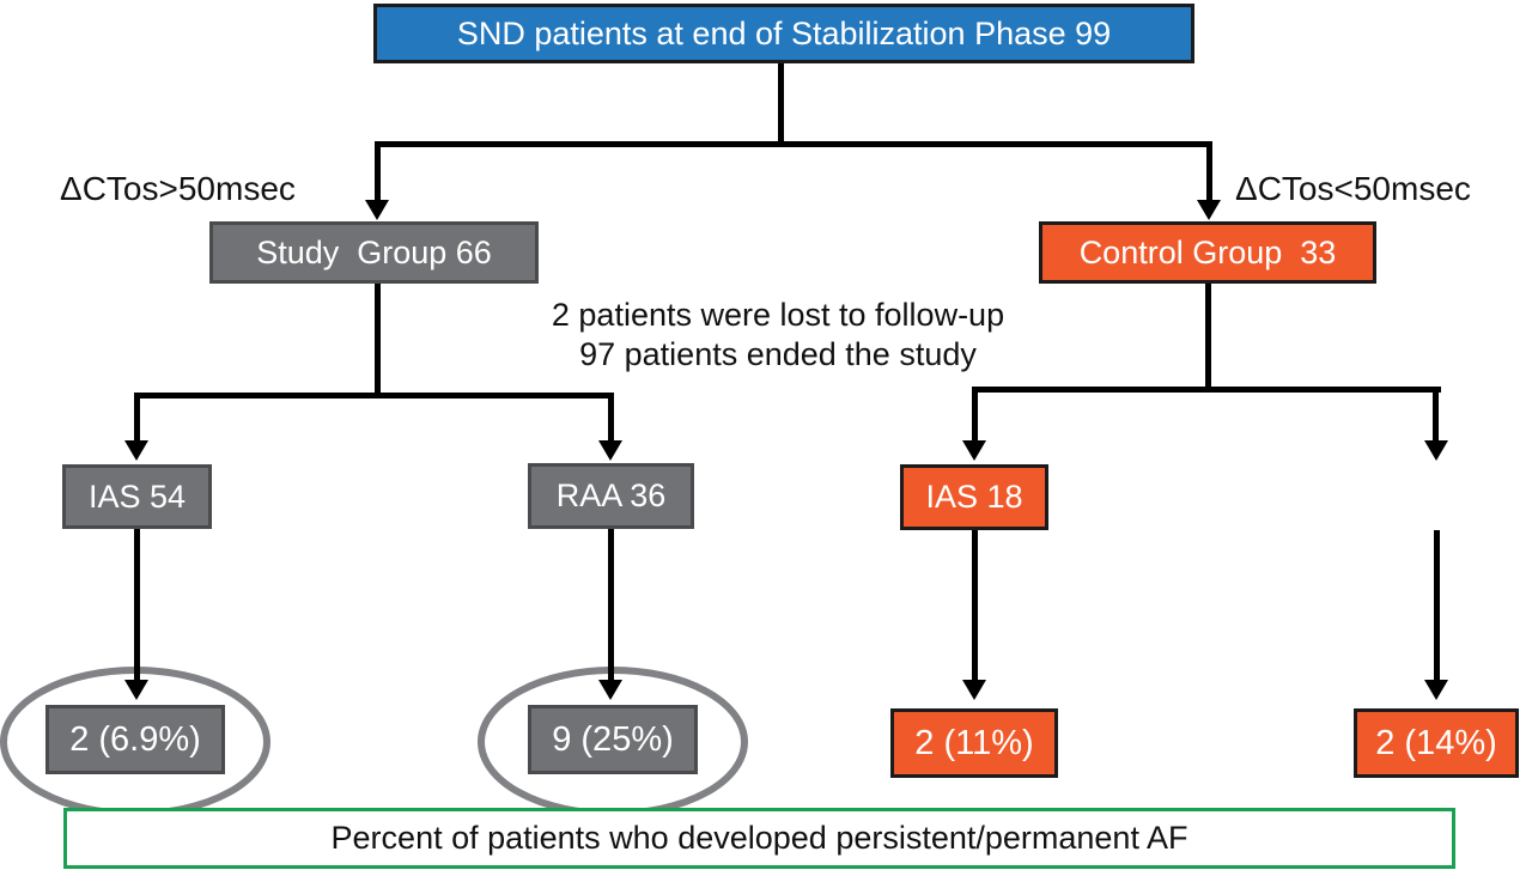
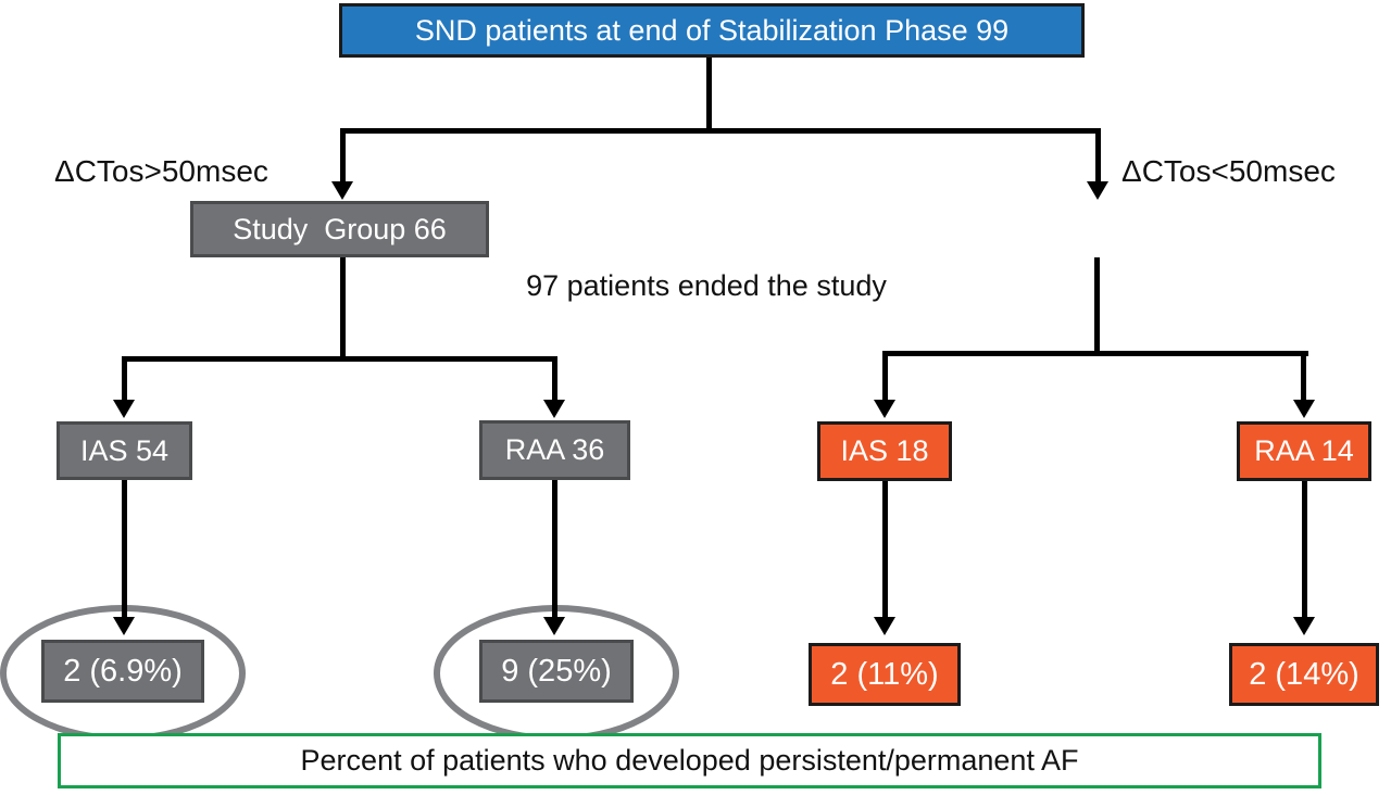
  SND patients at end of Stabilization Phase 99
  ΔCTos>50msec
  ΔCTos<50msec
  Study Group 66
- Control Group 33
- 2 patients were lost to follow-up
  97 patients ended the study
  IAS 54
  RAA 36
  IAS 18
+ RAA 14
  2 (6.9%)
  9 (25%)
  2 (11%)
  2 (14%)
  Percent of patients who developed persistent/permanent AF
